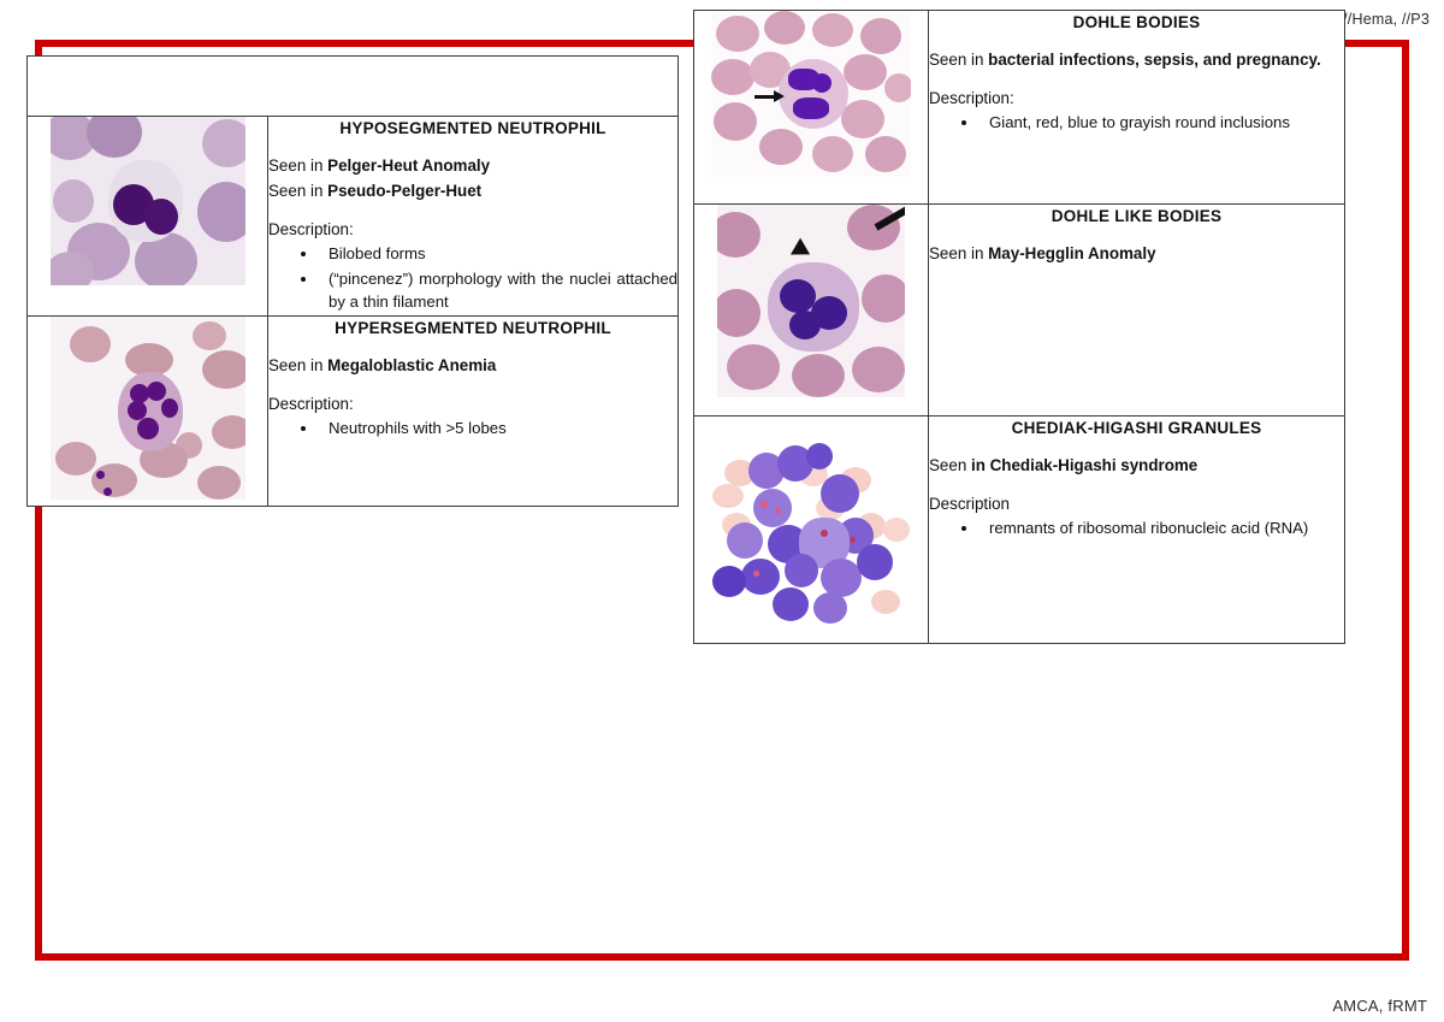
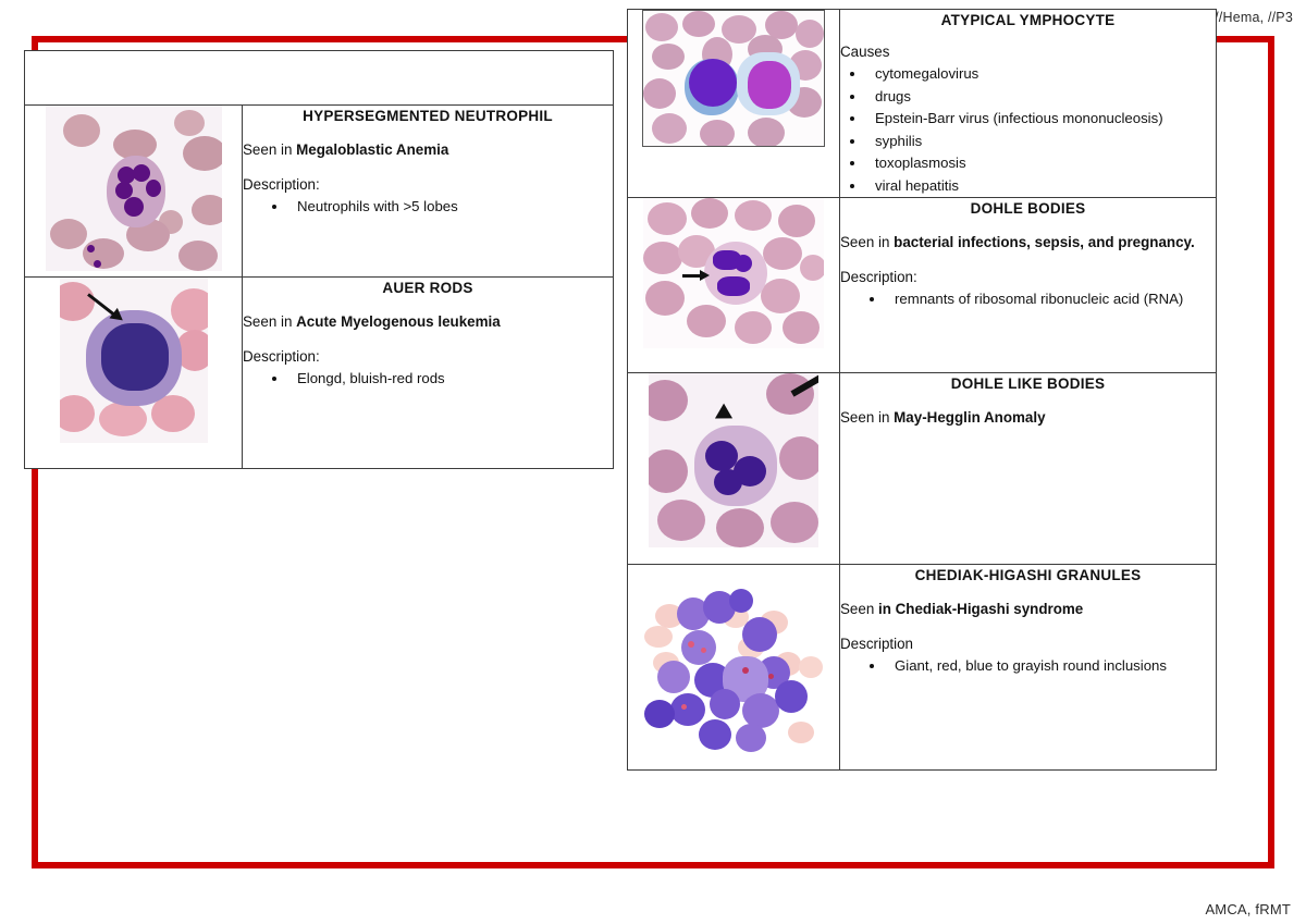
  //Hema, //P3
- 	HYPOSEGMENTED NEUTROPHIL Seen in Pelger-Heut Anomaly Seen in Pseudo-Pelger-Huet Description: Bilobed forms (“pincenez”) morphology with the nuclei attached by a thin filament
  	HYPERSEGMENTED NEUTROPHIL Seen in Megaloblastic Anemia Description: Neutrophils with >5 lobes
+ 	AUER RODS Seen in Acute Myelogenous leukemia Description: Elongd, bluish-red rods
+ 	ATYPICAL YMPHOCYTE Causes cytomegalovirus drugs Epstein-Barr virus (infectious mononucleosis) syphilis toxoplasmosis viral hepatitis
- 	DOHLE BODIES Seen in bacterial infections, sepsis, and pregnancy. Description: Giant, red, blue to grayish round inclusions
+ 	DOHLE BODIES Seen in bacterial infections, sepsis, and pregnancy. Description: remnants of ribosomal ribonucleic acid (RNA)
  	DOHLE LIKE BODIES Seen in May-Hegglin Anomaly
- 	CHEDIAK-HIGASHI GRANULES Seen in Chediak-Higashi syndrome Description remnants of ribosomal ribonucleic acid (RNA)
+ 	CHEDIAK-HIGASHI GRANULES Seen in Chediak-Higashi syndrome Description Giant, red, blue to grayish round inclusions
  AMCA, fRMT
